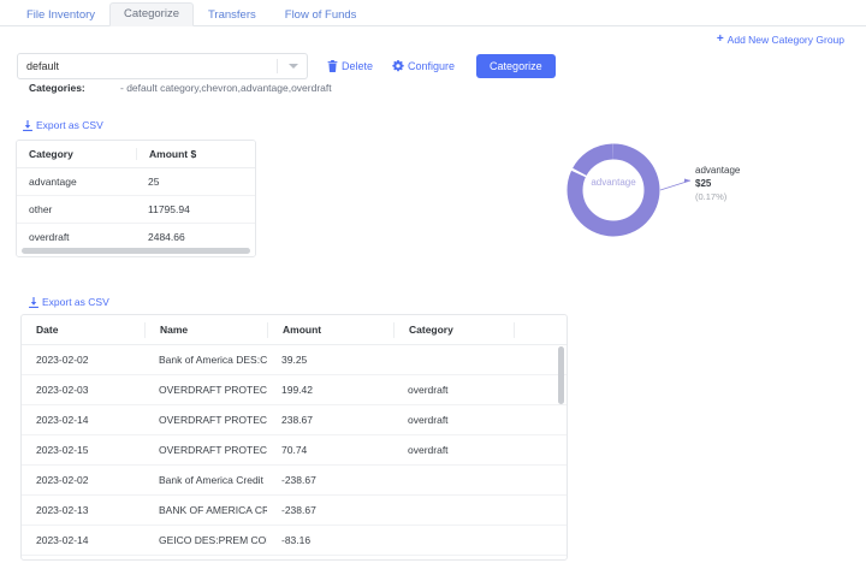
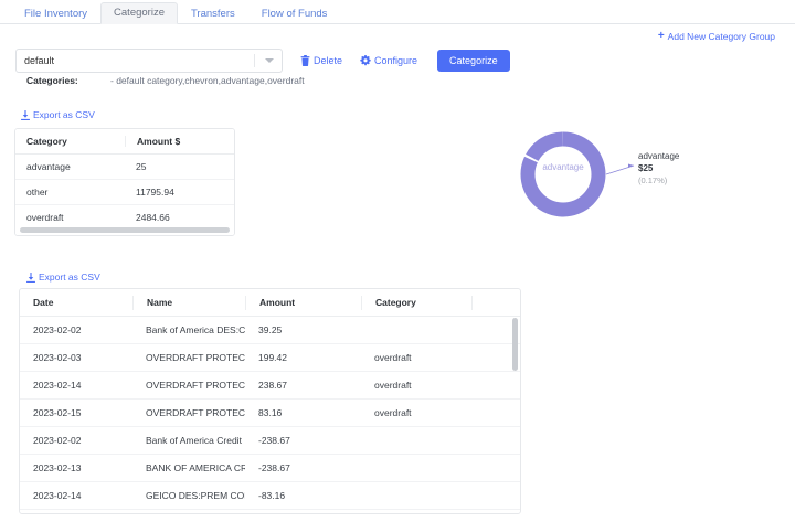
  File Inventory
  Categorize
  Transfers
  Flow of Funds
  +
  Add New Category Group
  default
  Delete
  Configure
  Categorize
  Categories:
  - default category,chevron,advantage,overdraft
  Export as CSV
  Category
  Amount $
  advantage
  25
  other
  11795.94
  overdraft
  2484.66
  advantage
  advantage
  $25
  (0.17%)
  Export as CSV
  Date
  Name
  Amount
  Category
  2023-02-02
  Bank of America DES:C
  39.25
  2023-02-03
  OVERDRAFT PROTEC
  199.42
  overdraft
  2023-02-14
  OVERDRAFT PROTEC
  238.67
  overdraft
  2023-02-15
  OVERDRAFT PROTEC
- 70.74
+ 83.16
  overdraft
  2023-02-02
  Bank of America Credit
  -238.67
  2023-02-13
  BANK OF AMERICA CR
  -238.67
  2023-02-14
  GEICO DES:PREM CO
  -83.16
